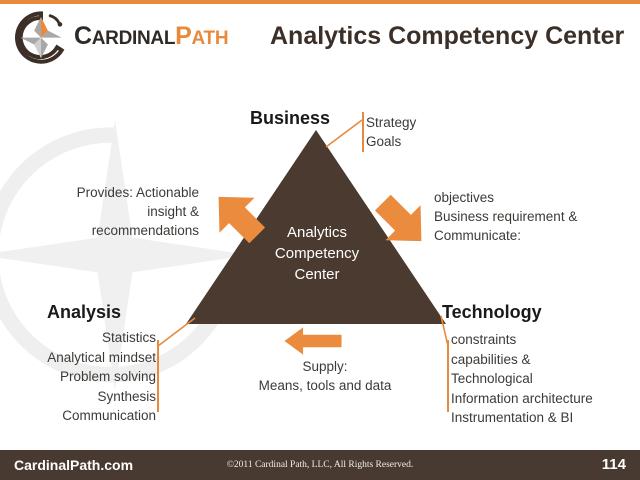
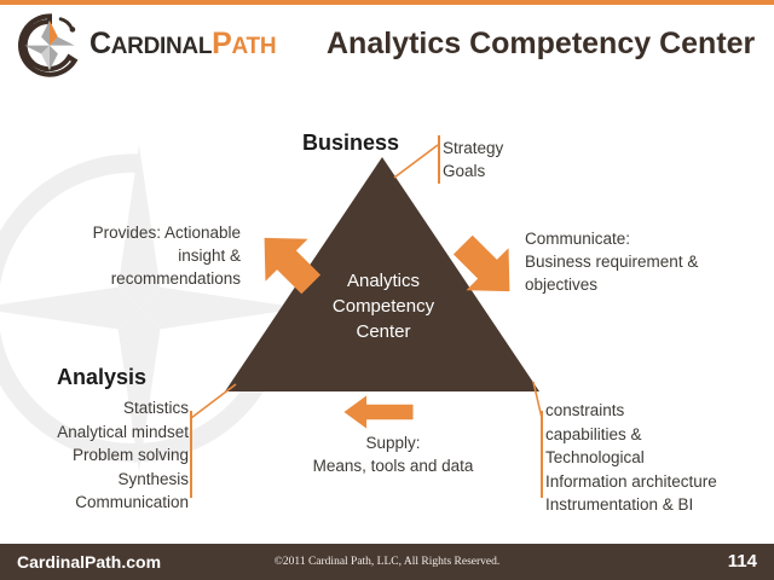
  CARDINALPATH
  Analytics Competency Center
  Analytics
  Competency
  Center
  Business
  Analysis
- Technology
  Strategy
  Goals
  Provides: Actionable
  insight &
  recommendations
- objectives
+ Communicate:
  Business requirement &
- Communicate:
+ objectives
  Supply:
  Means, tools and data
  Statistics
  Analytical mindset
  Problem solving
  Synthesis
  Communication
  constraints
  capabilities &
  Technological
  Information architecture
  Instrumentation & BI
  CardinalPath.com
  ©2011 Cardinal Path, LLC, All Rights Reserved.
  114
